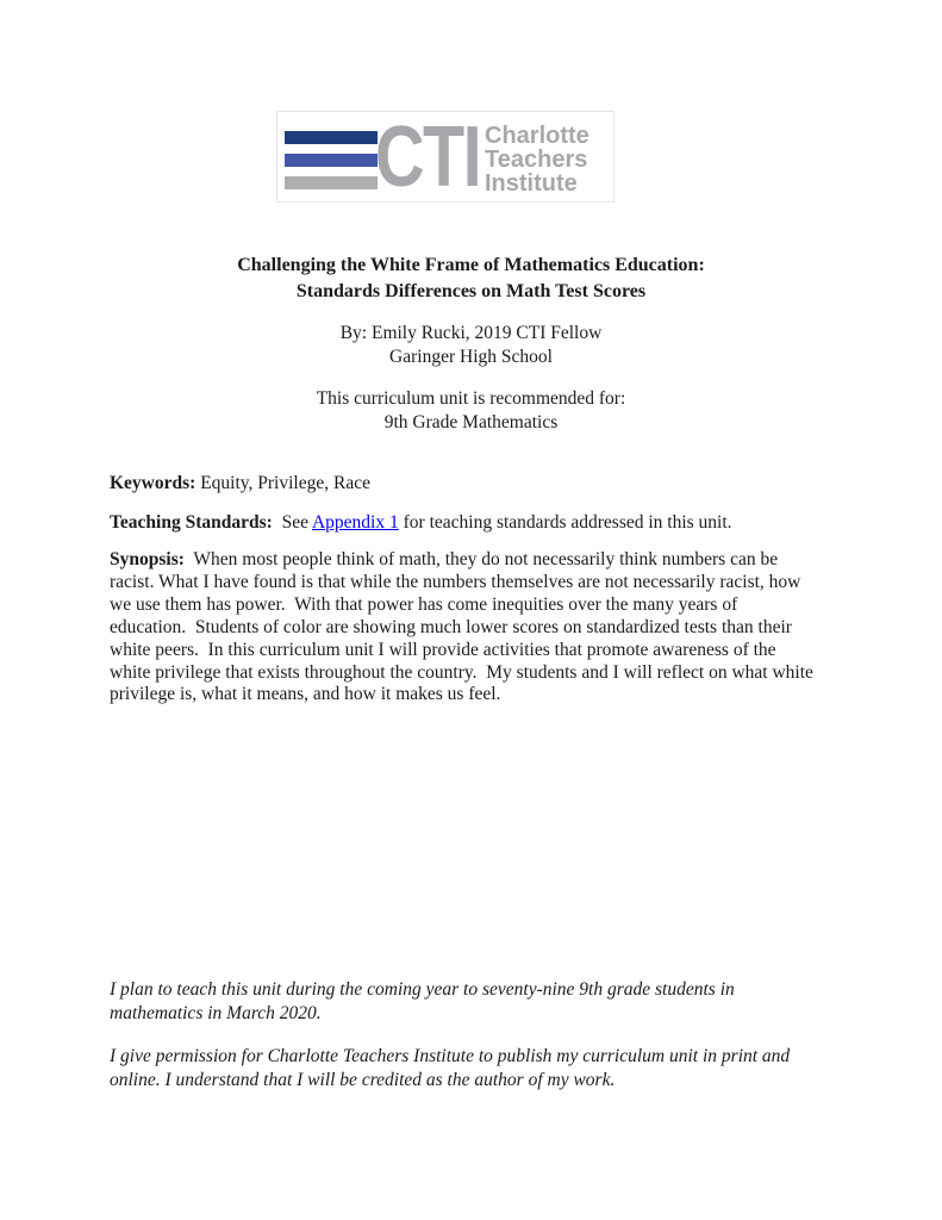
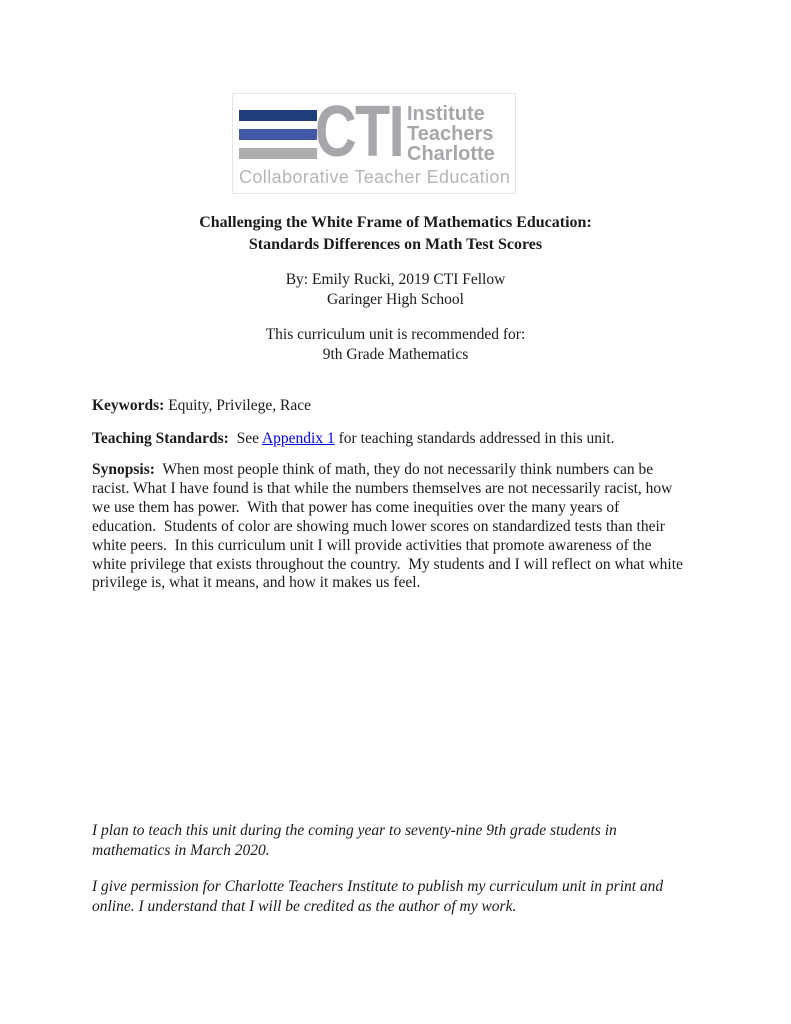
  CTI
- Charlotte
+ Institute
  Teachers
- Institute
+ Charlotte
+ Collaborative Teacher Education
  Challenging the White Frame of Mathematics Education:
  Standards Differences on Math Test Scores
  By: Emily Rucki, 2019 CTI Fellow
  Garinger High School
  This curriculum unit is recommended for:
  9th Grade Mathematics
  Keywords: Equity, Privilege, Race
  Teaching Standards: See Appendix 1 for teaching standards addressed in this unit.
  Synopsis: When most people think of math, they do not necessarily think numbers can be racist. What I have found is that while the numbers themselves are not necessarily racist, how we use them has power. With that power has come inequities over the many years of education. Students of color are showing much lower scores on standardized tests than their white peers. In this curriculum unit I will provide activities that promote awareness of the white privilege that exists throughout the country. My students and I will reflect on what white privilege is, what it means, and how it makes us feel.
  I plan to teach this unit during the coming year to seventy-nine 9th grade students in mathematics in March 2020.
  I give permission for Charlotte Teachers Institute to publish my curriculum unit in print and online. I understand that I will be credited as the author of my work.
